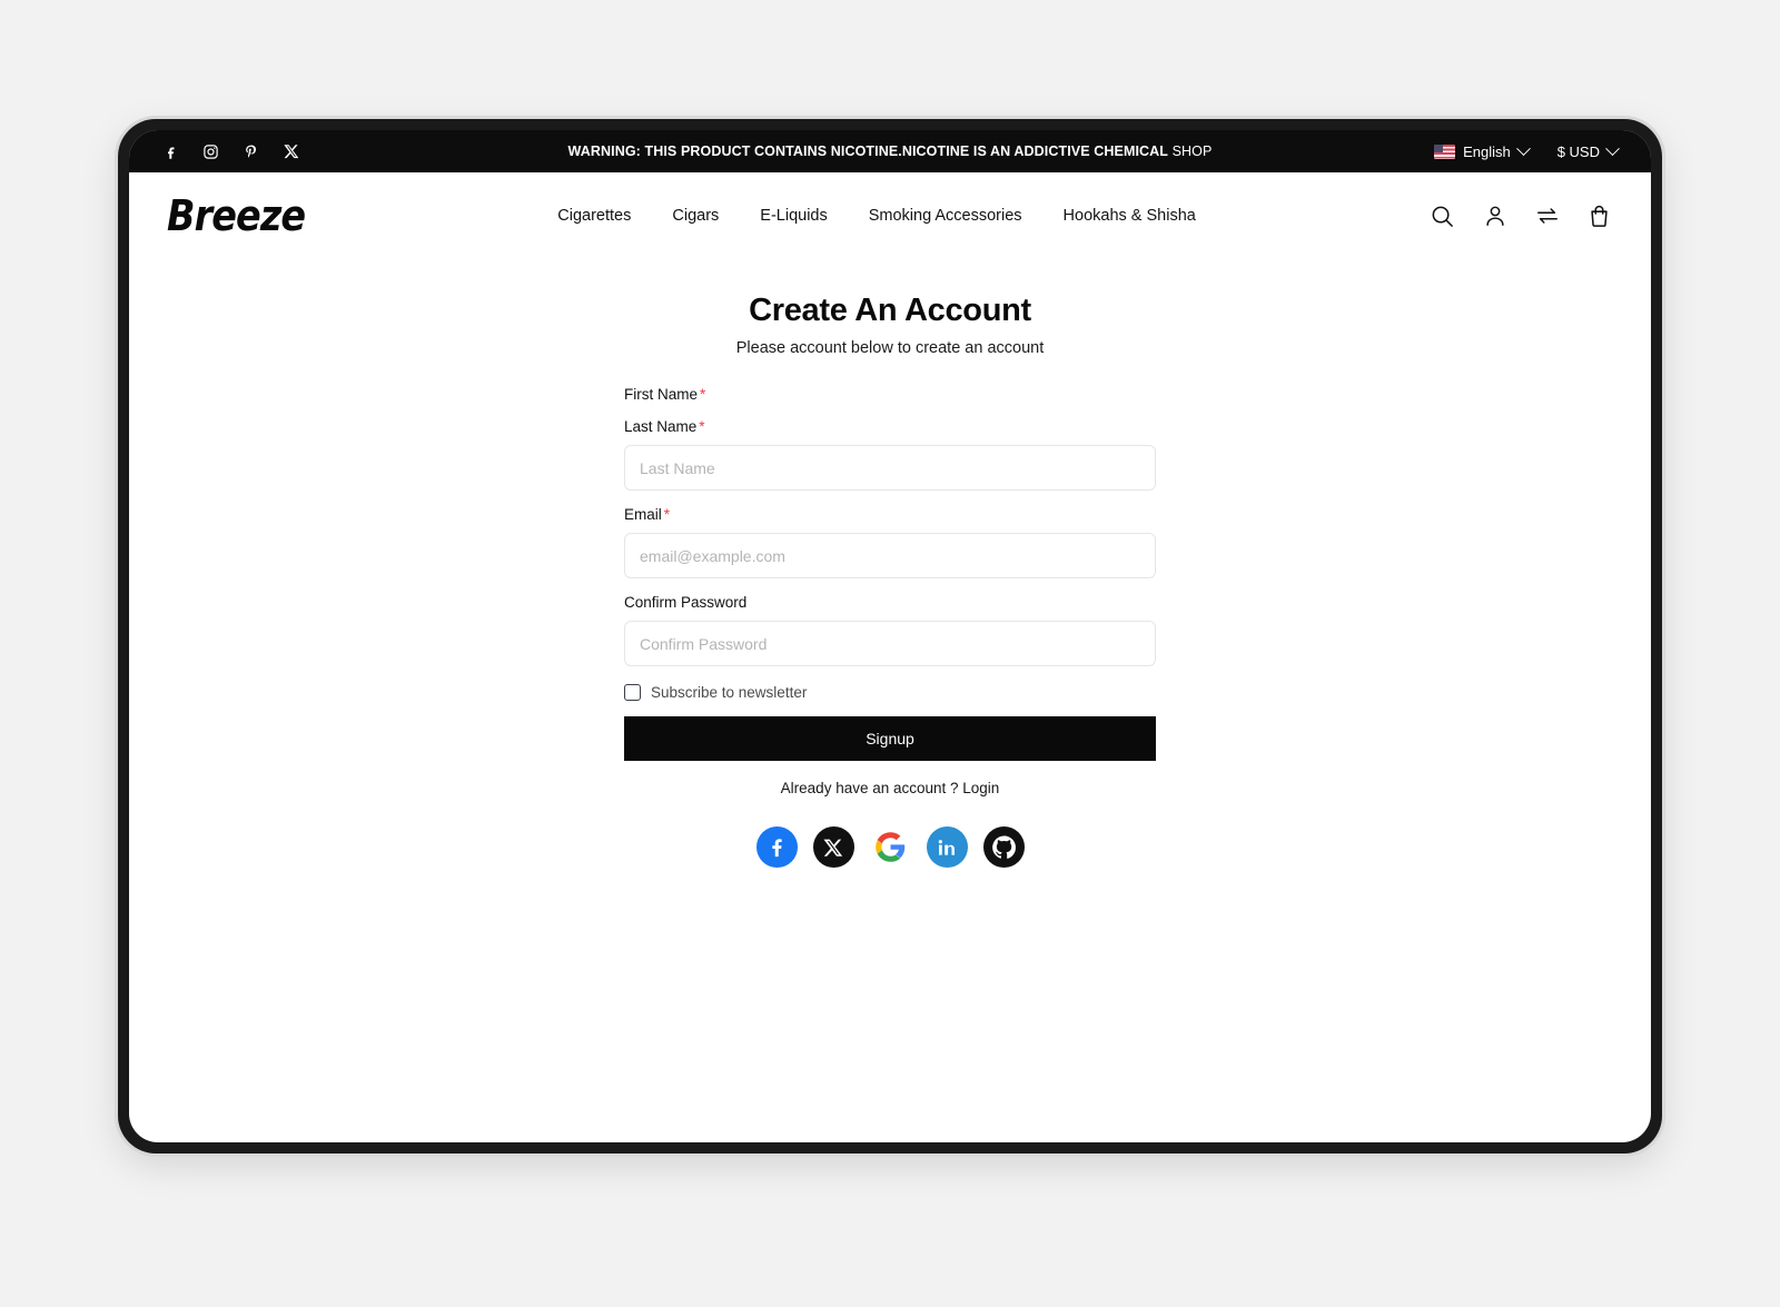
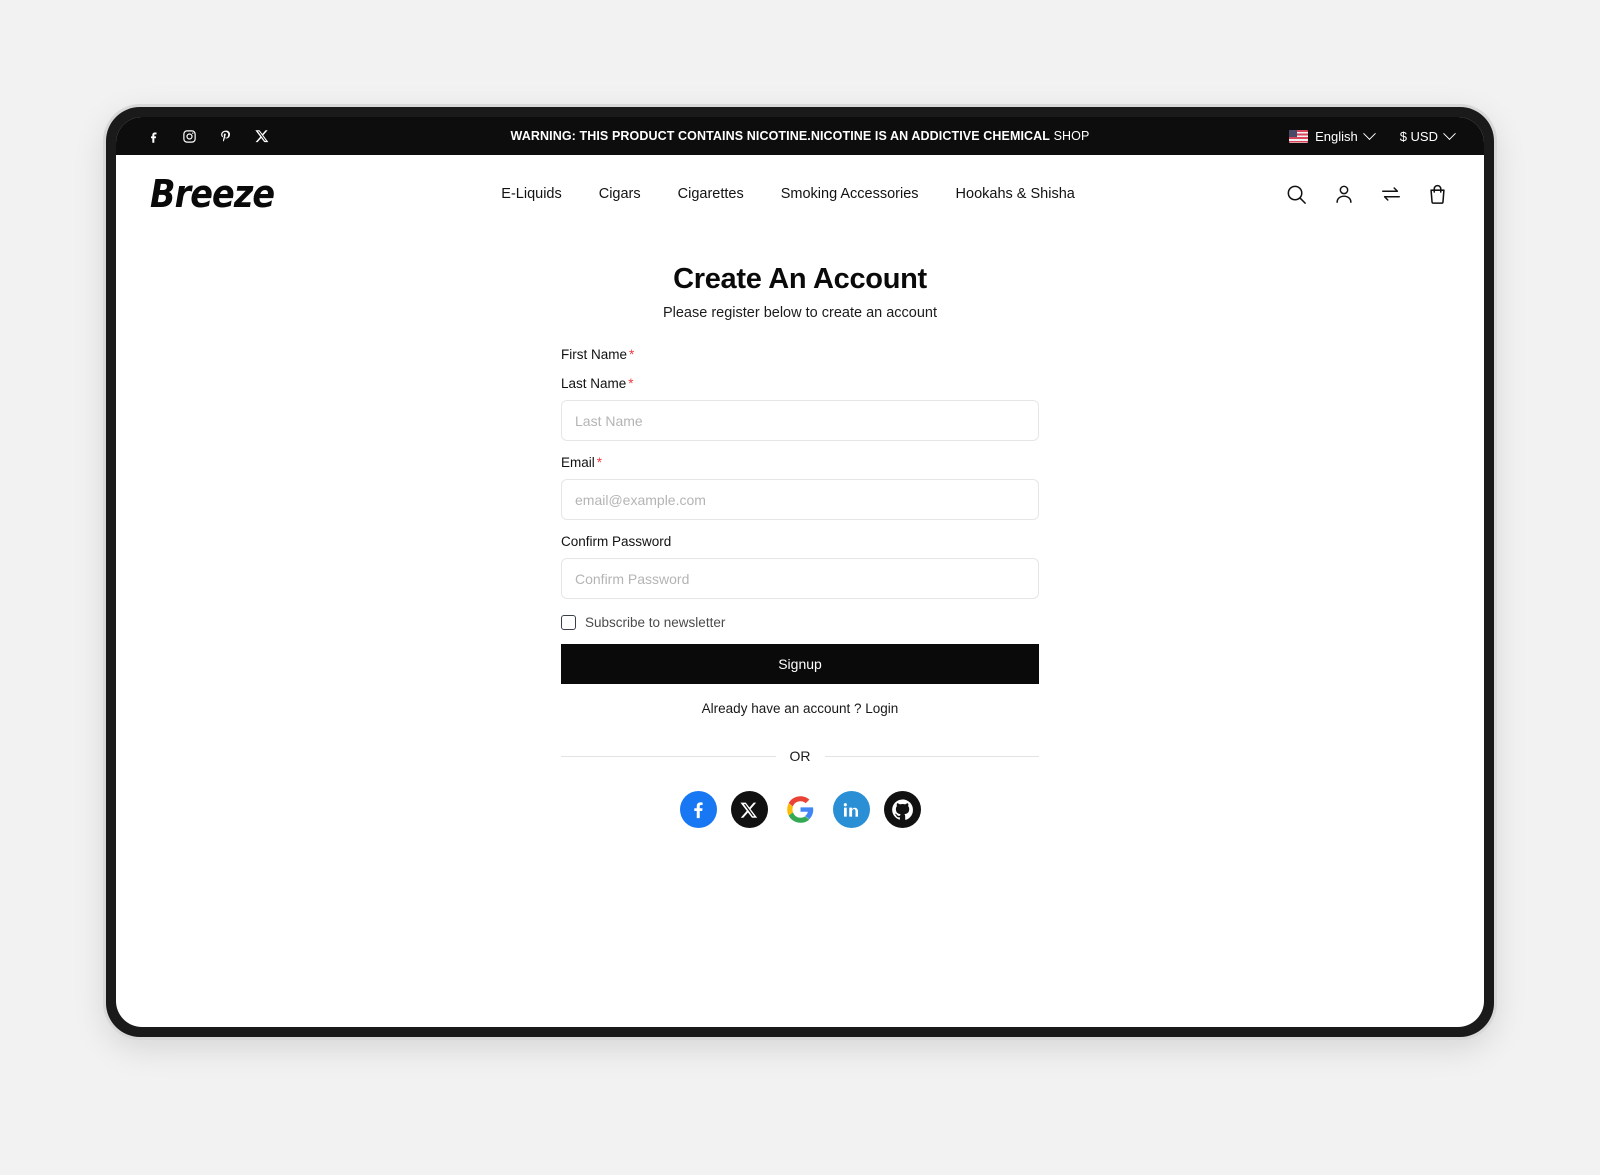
  WARNING: THIS PRODUCT CONTAINS NICOTINE.NICOTINE IS AN ADDICTIVE CHEMICAL SHOP
  English
  $ USD
  Breeze
- Cigarettes
+ E-Liquids
  Cigars
- E-Liquids
+ Cigarettes
  Smoking Accessories
  Hookahs & Shisha
  Create An Account
- Please account below to create an account
+ Please register below to create an account
  First Name *
  Last Name *
  Last Name
  Email *
  email@example.com
  Confirm Password
  Confirm Password
  Subscribe to newsletter
  Signup
  Already have an account ? Login
+ OR
